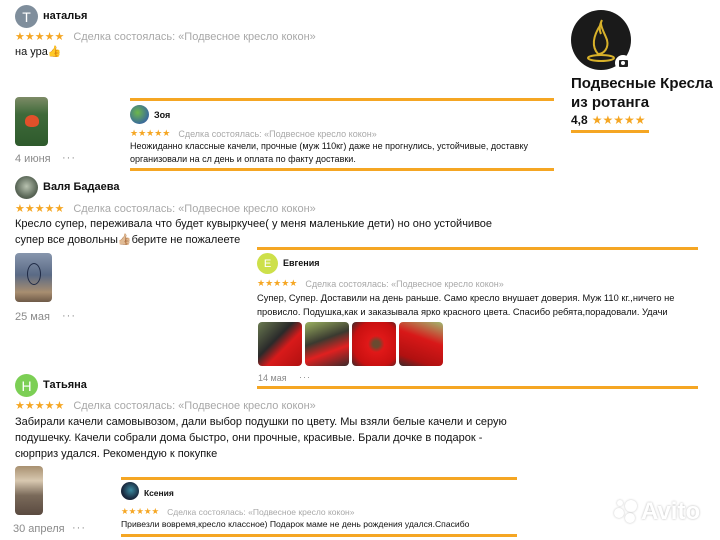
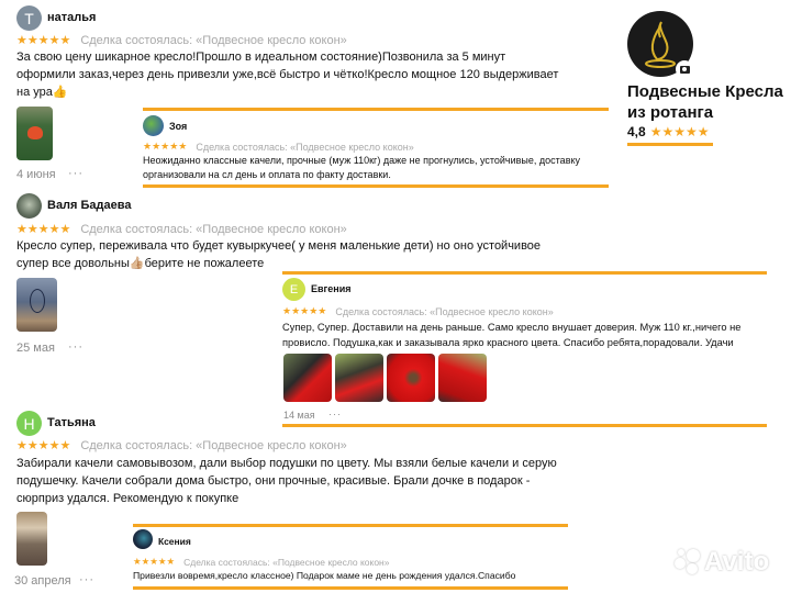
  Подвесные Кресла
  из ротанга
  4,8
  ★★★★★
  Т
  наталья
  ★★★★★
  Сделка состоялась: «Подвесное кресло кокон»
+ За свою цену шикарное кресло!Прошло в идеальном состояние)Позвонила за 5 минут
+ оформили заказ,через день привезли уже,всё быстро и чётко!Кресло мощное 120 выдерживает
  на ура👍
  4 июня
  ···
  Зоя
  ★★★★★
  Сделка состоялась: «Подвесное кресло кокон»
  Неожиданно классные качели, прочные (муж 110кг) даже не прогнулись, устойчивые, доставку
  организовали на сл день и оплата по факту доставки.
  Валя Бадаева
  ★★★★★
  Сделка состоялась: «Подвесное кресло кокон»
  Кресло супер, переживала что будет кувыркучее( у меня маленькие дети) но оно устойчивое
  супер все довольны👍🏼берите не пожалеете
  25 мая
  ···
  Е
  Евгения
  ★★★★★
  Сделка состоялась: «Подвесное кресло кокон»
  Супер, Супер. Доставили на день раньше. Само кресло внушает доверия. Муж 110 кг.,ничего не
  провисло. Подушка,как и заказывала ярко красного цвета. Спасибо ребята,порадовали. Удачи
  14 мая
  ···
  Н
  Татьяна
  ★★★★★
  Сделка состоялась: «Подвесное кресло кокон»
  Забирали качели самовывозом, дали выбор подушки по цвету. Мы взяли белые качели и серую
  подушечку. Качели собрали дома быстро, они прочные, красивые. Брали дочке в подарок -
  сюрприз удался. Рекомендую к покупке
  30 апреля
  ···
  Ксения
  ★★★★★
  Сделка состоялась: «Подвесное кресло кокон»
  Привезли вовремя,кресло классное) Подарок маме не день рождения удался.Спасибо
  Avito
